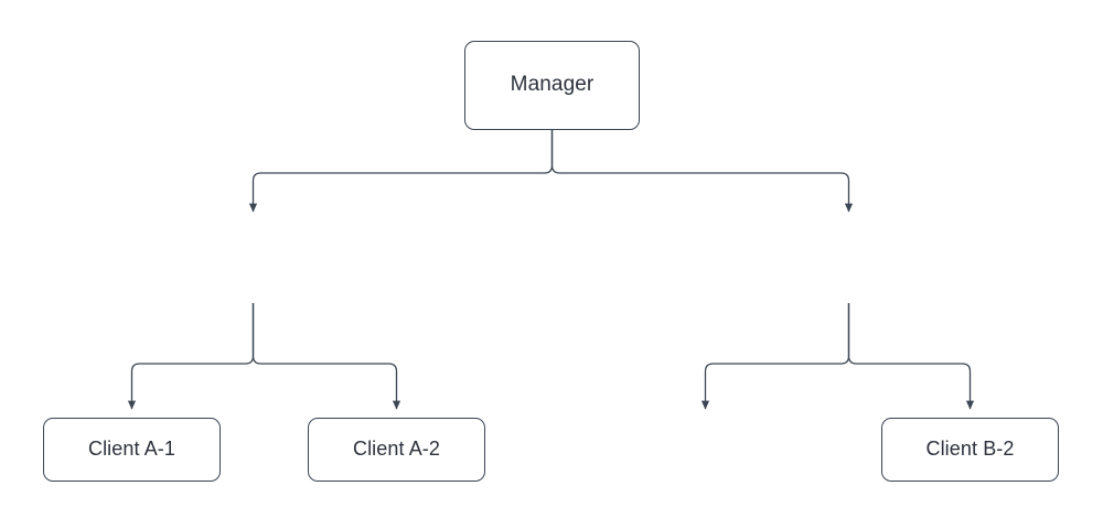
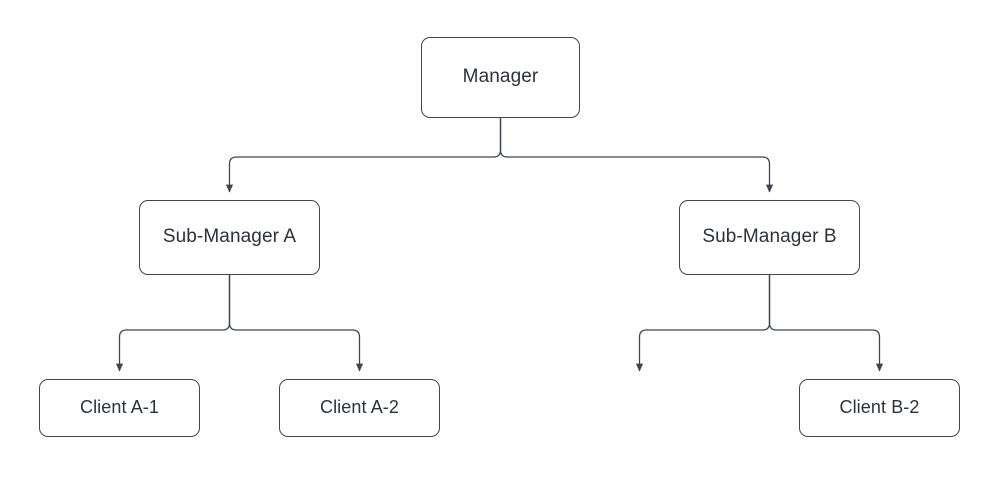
  Manager
+ Sub-Manager A
+ Sub-Manager B
  Client A-1
  Client A-2
  Client B-2
